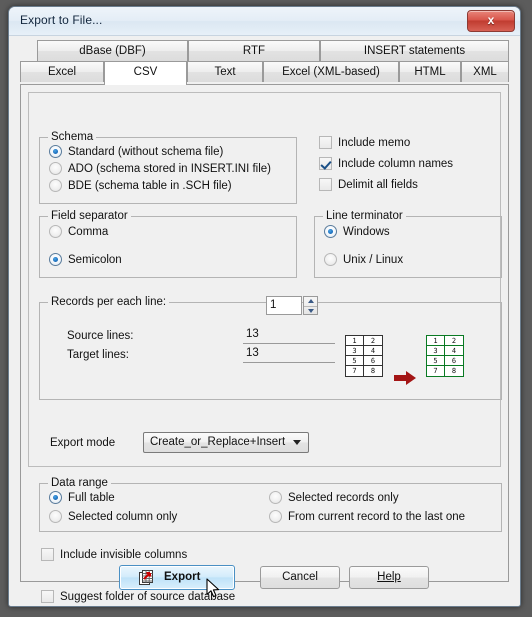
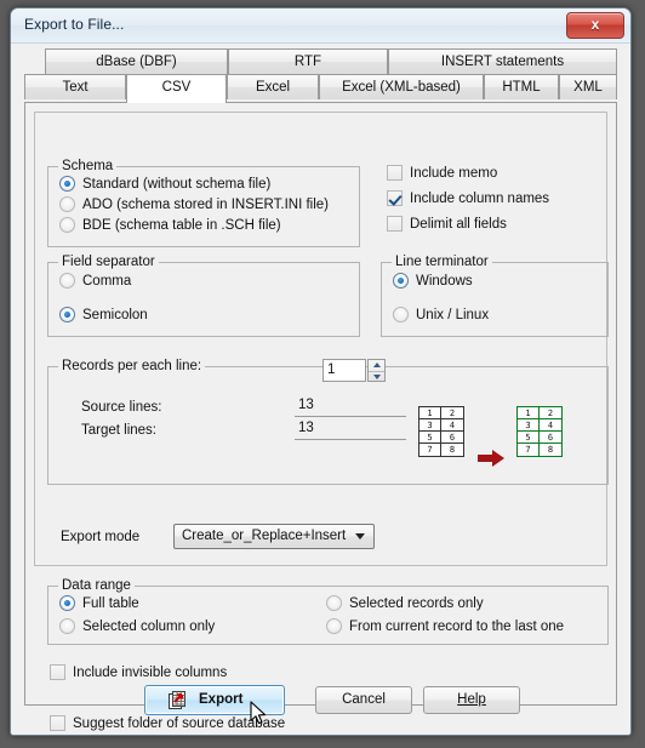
  Export to File...
  x
  dBase (DBF)
  RTF
  INSERT statements
- Excel
+ Text
  CSV
- Text
+ Excel
  Excel (XML-based)
  HTML
  XML
  Schema
  Standard (without schema file)
  ADO (schema stored in INSERT.INI file)
  BDE (schema table in .SCH file)
  Include memo
  Include column names
  Delimit all fields
  Field separator
  Comma
  Semicolon
  Line terminator
  Windows
  Unix / Linux
  Records per each line:
  1
  Source lines:
  13
  Target lines:
  13
  1
  2
  3
  4
  5
  6
  7
  8
  1
  2
  3
  4
  5
  6
  7
  8
  Export mode
  Create_or_Replace+Insert
  Data range
  Full table
  Selected records only
  Selected column only
  From current record to the last one
  Include invisible columns
  Suggest folder of source dataase
  Export
  Cancel
  Help
